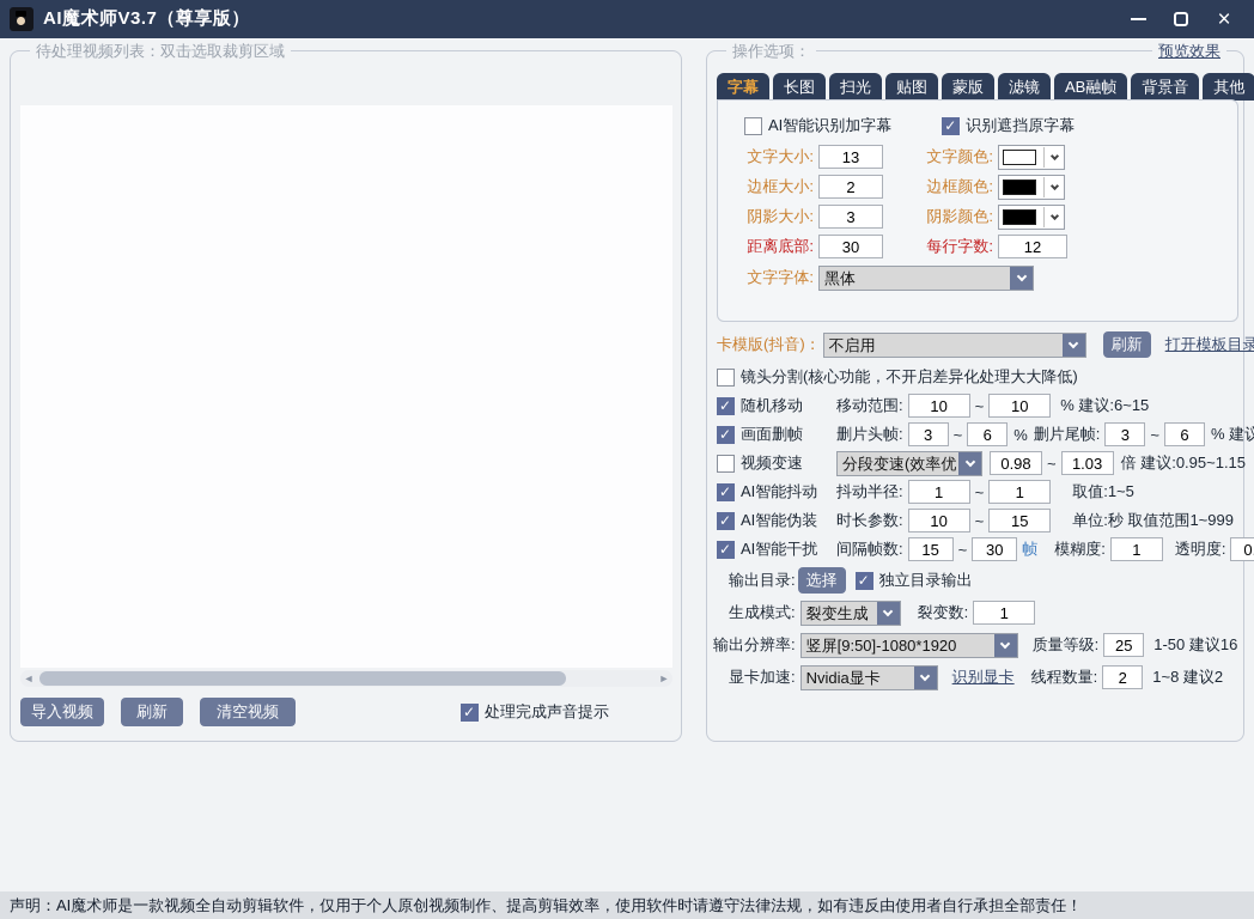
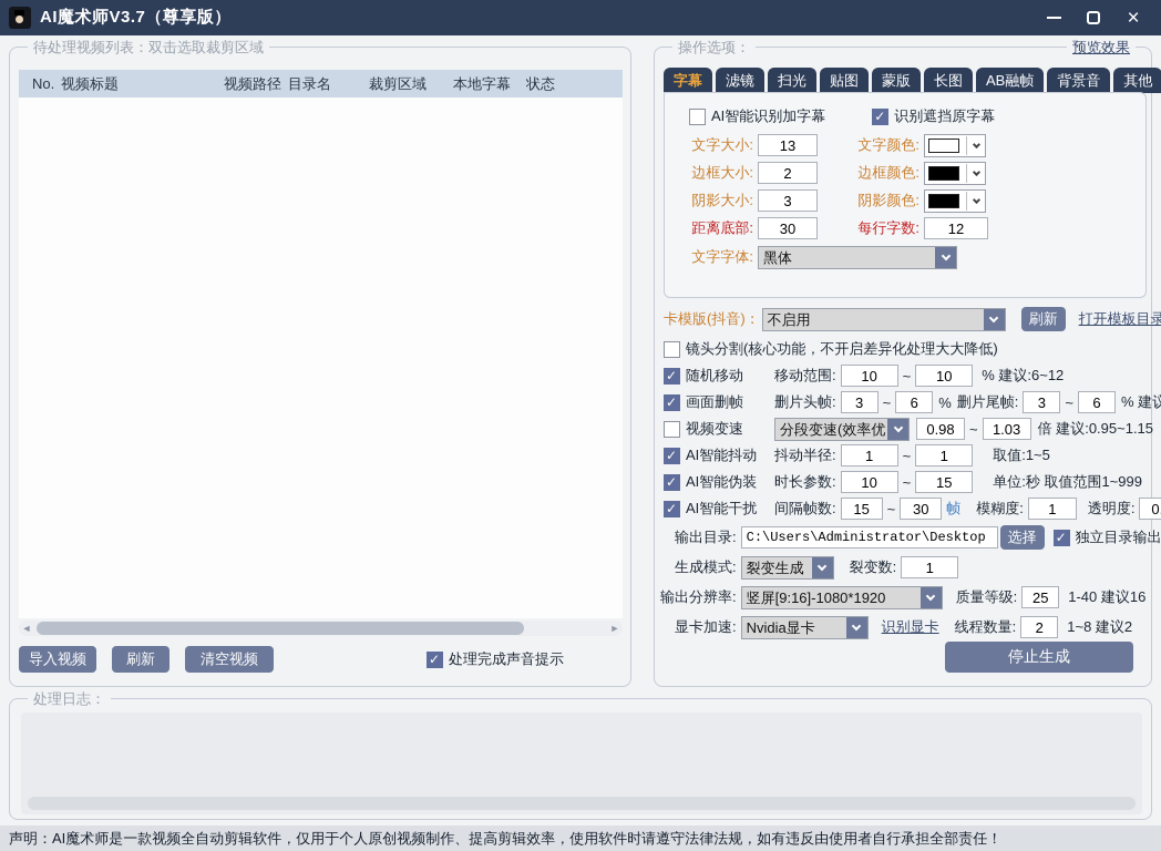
  AI魔术师V3.7（尊享版）
  ×
  待处理视频列表：双击选取裁剪区域
+ No.
+ 视频标题
+ 视频路径
+ 目录名
+ 裁剪区域
+ 本地字幕
+ 状态
  ◄
  ►
  导入视频
  刷新
  清空视频
  处理完成声音提示
  操作选项：
  预览效果
  字幕
- 长图
+ 滤镜
  扫光
  贴图
  蒙版
- 滤镜
+ 长图
  AB融帧
  背景音
  其他
  AI智能识别加字幕
  识别遮挡原字幕
  文字大小:
  13
  文字颜色:
  边框大小:
  2
  边框颜色:
  阴影大小:
  3
  阴影颜色:
  距离底部:
  30
  每行字数:
  12
  文字字体:
  黑体
  卡模版(抖音)：
  不启用
  刷新
  打开模板目录
  镜头分割(核心功能，不开启差异化处理大大降低)
  随机移动
  移动范围:
  10
  ~
  10
- % 建议:6~15
+ % 建议:6~12
  画面删帧
  删片头帧:
  3
  ~
  6
  %
  删片尾帧:
  3
  ~
  6
  视频变速
  分段变速(效率优
  0.98
  ~
  1.03
  倍 建议:0.95~1.15
  AI智能抖动
  抖动半径:
  1
  ~
  1
  取值:1~5
  AI智能伪装
  时长参数:
  10
  ~
  15
  单位:秒 取值范围1~999
  AI智能干扰
  间隔帧数:
  15
  ~
  30
  帧
  模糊度:
  1
  透明度:
  输出目录:
+ C:\Users\Administrator\Desktop
  选择
  独立目录输出
  生成模式:
  裂变生成
  裂变数:
  1
  输出分辨率:
- 竖屏[9:50]-1080*1920
+ 竖屏[9:16]-1080*1920
  质量等级:
  25
- 1-50 建议16
+ 1-40 建议16
  显卡加速:
  Nvidia显卡
  识别显卡
  线程数量:
  2
  1~8 建议2
+ 停止生成
+ 处理日志：
  声明：AI魔术师是一款视频全自动剪辑软件，仅用于个人原创视频制作、提高剪辑效率，使用软件时请遵守法律法规，如有违反由使用者自行承担全部责任！
